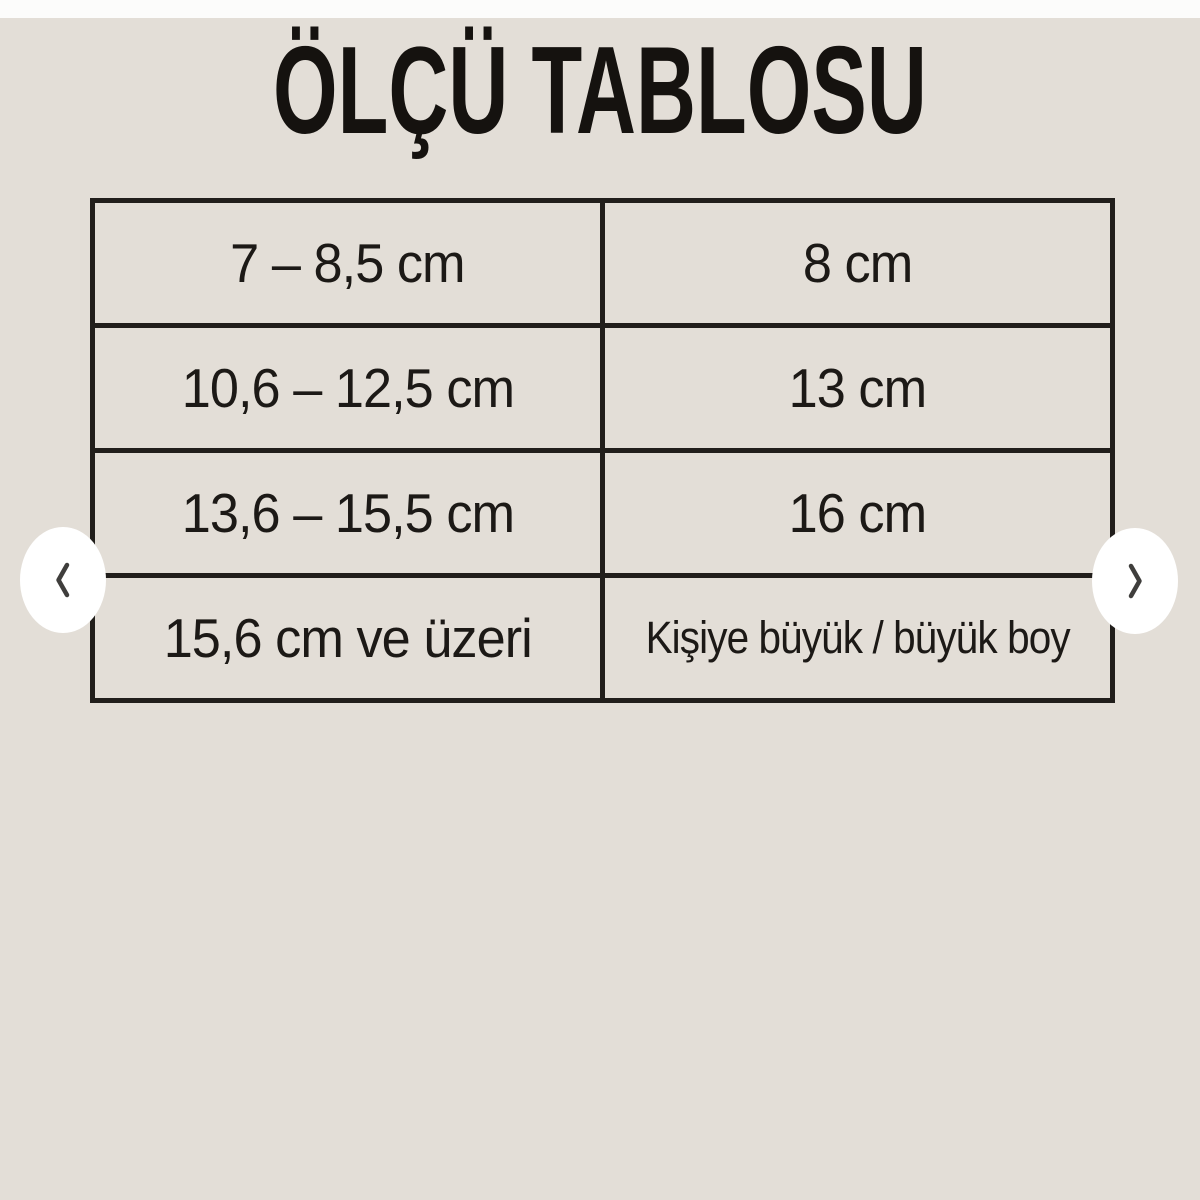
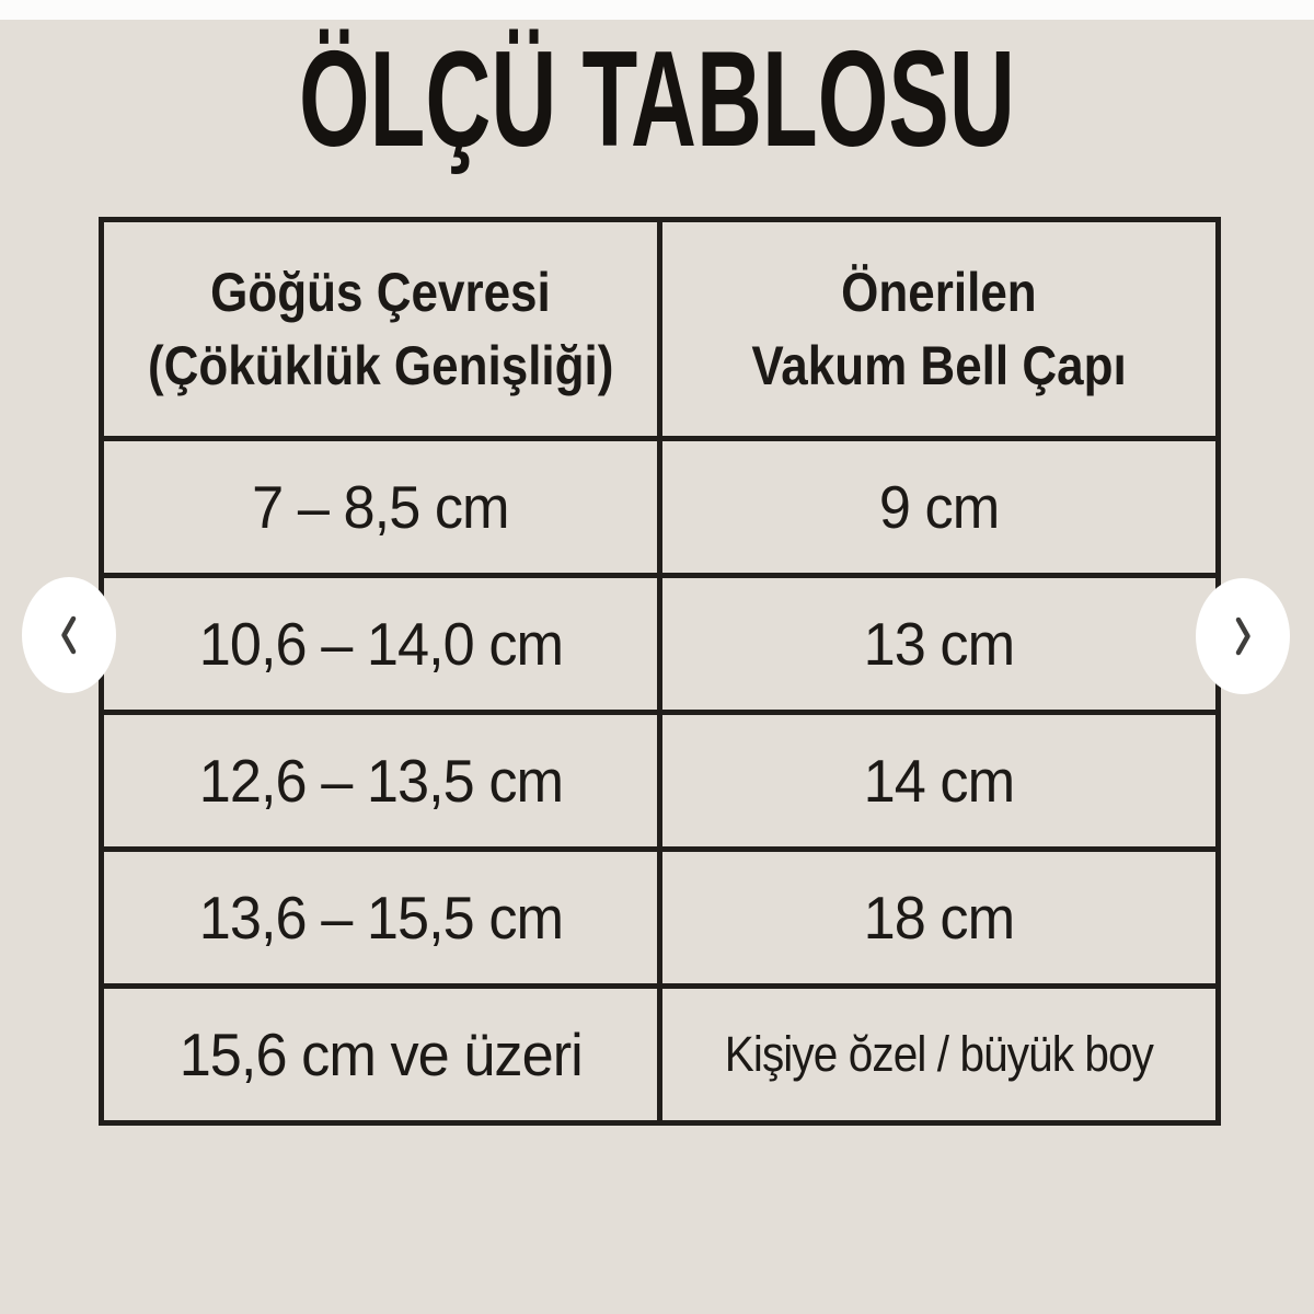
  ÖLÇÜ TABLOSU
+ Göğüs Çevresi (Çöküklük Genişliği)	Önerilen Vakum Bell Çapı
- 7 – 8,5 cm	8 cm
+ 7 – 8,5 cm	9 cm
- 10,6 – 12,5 cm	13 cm
+ 10,6 – 14,0 cm	13 cm
+ 12,6 – 13,5 cm	14 cm
- 13,6 – 15,5 cm	16 cm
+ 13,6 – 15,5 cm	18 cm
- 15,6 cm ve üzeri	Kişiye büyük / büyük boy
+ 15,6 cm ve üzeri	Kişiye ŏzel / büyük boy
